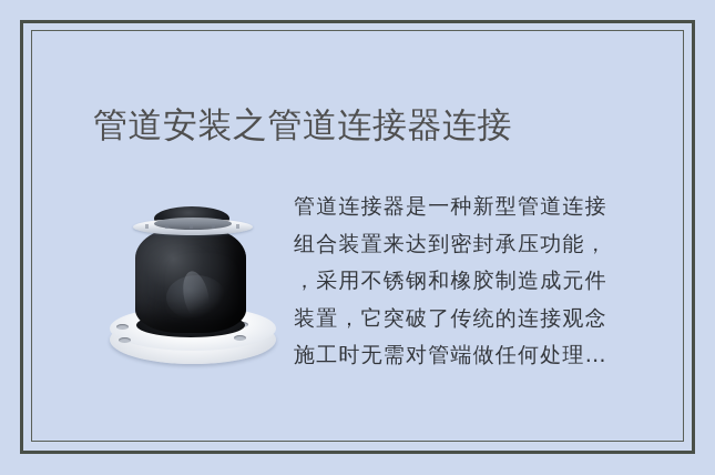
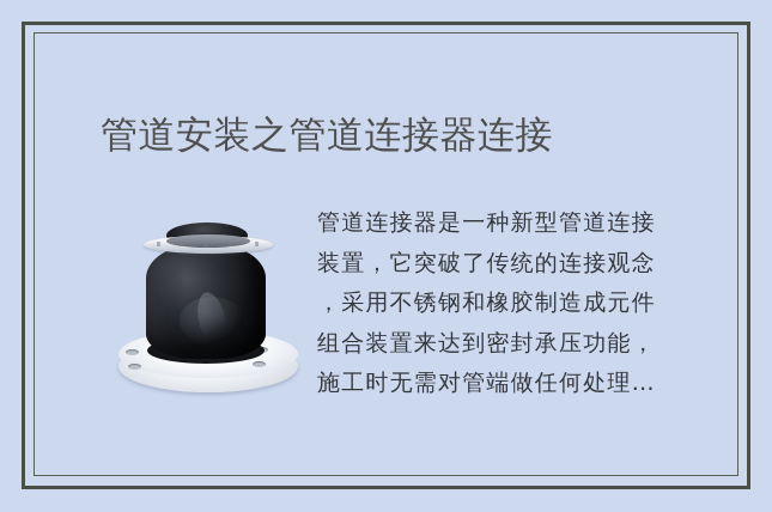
  管道安装之管道连接器连接
  管道连接器是一种新型管道连接
- 组合装置来达到密封承压功能，
+ 装置，它突破了传统的连接观念
  ，采用不锈钢和橡胶制造成元件
- 装置，它突破了传统的连接观念
+ 组合装置来达到密封承压功能，
  施工时无需对管端做任何处理…
